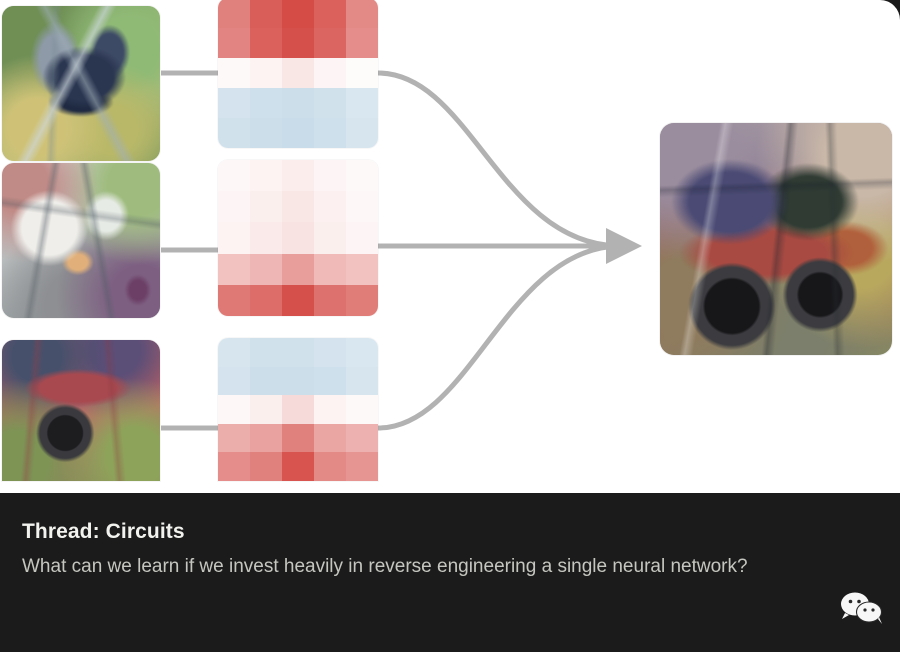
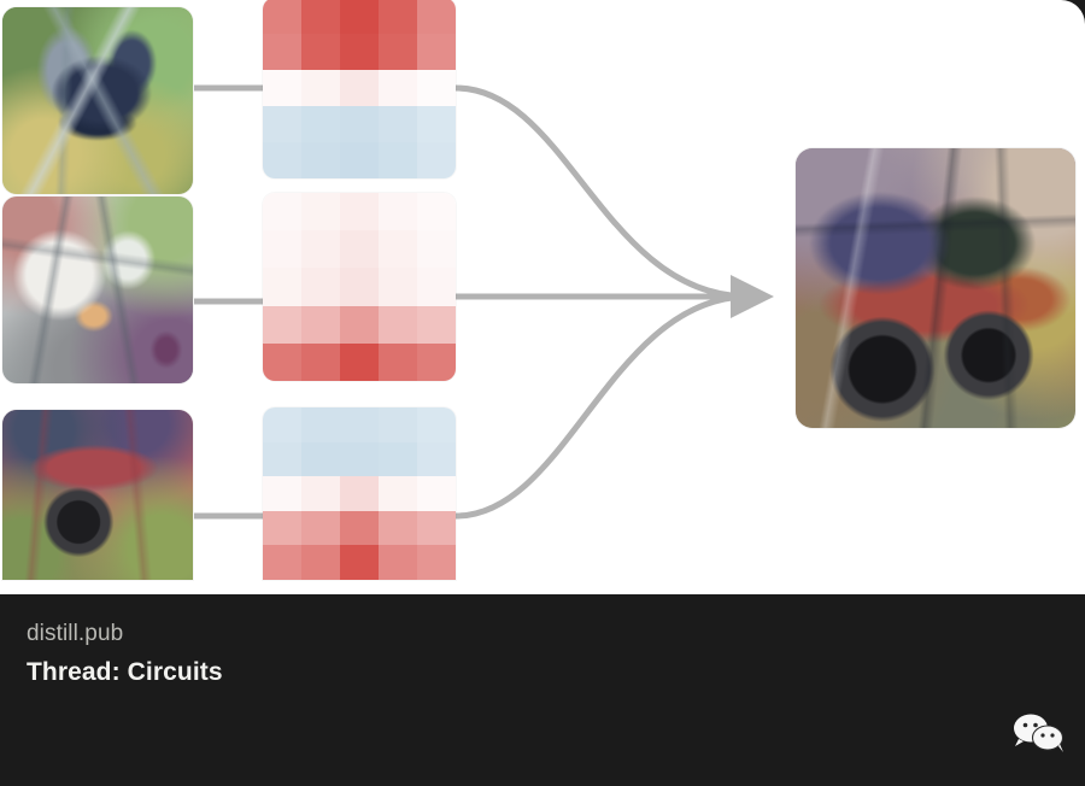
+ distill.pub
  Thread: Circuits
- What can we learn if we invest heavily in reverse engineering a single neural network?
